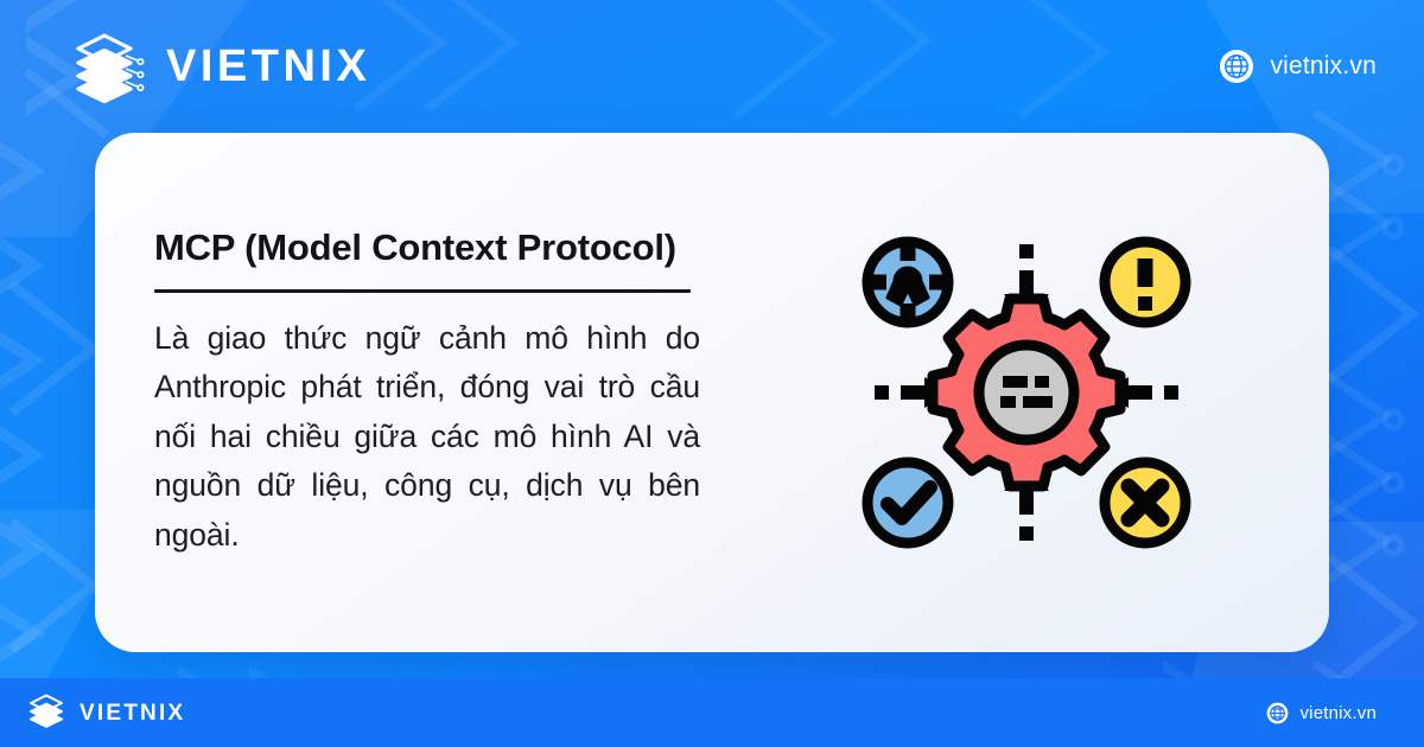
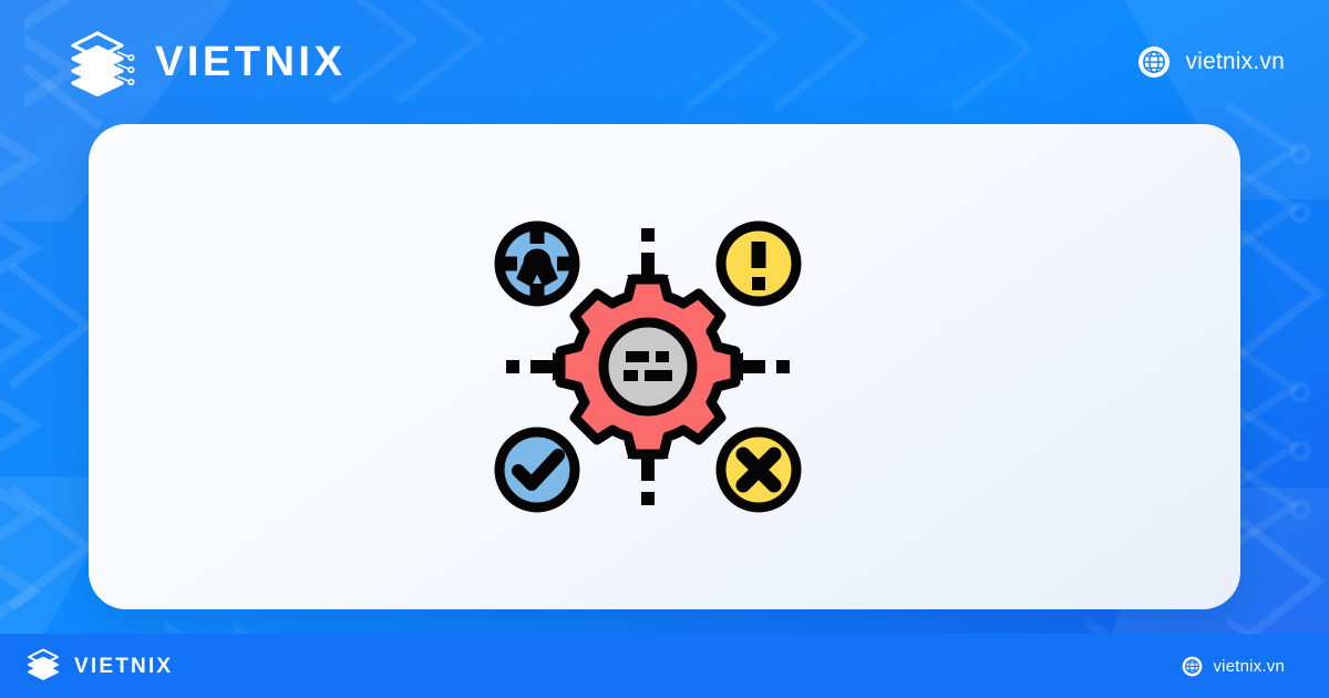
  VIETNIX
  vietnix.vn
- MCP (Model Context Protocol)
- Là giao thức ngữ cảnh mô hình do Anthropic phát triển, đóng vai trò cầu nối hai chiều giữa các mô hình AI và nguồn dữ liệu, công cụ, dịch vụ bên ngoài.
  VIETNIX
  vietnix.vn
